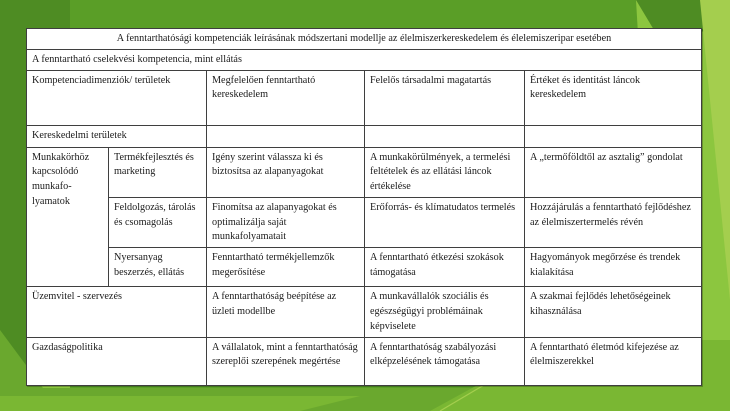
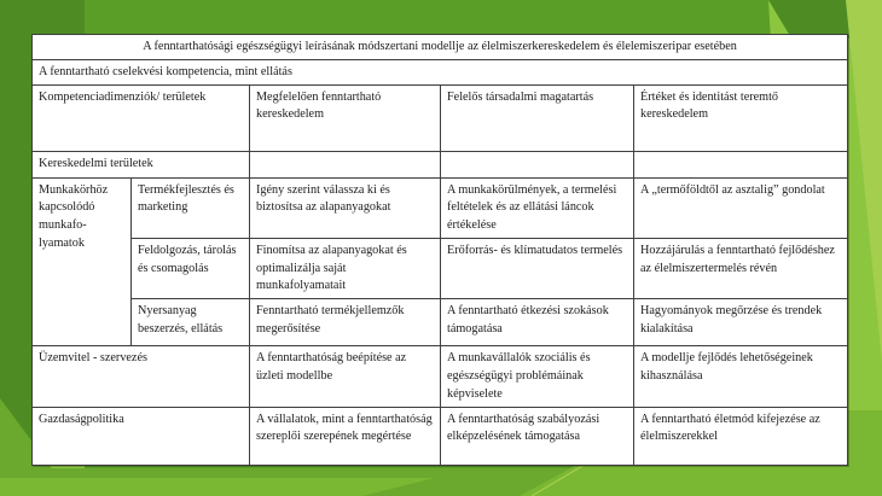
- A fenntarthatósági kompetenciák leírásának módszertani modellje az élelmiszerkereskedelem és élelemiszeripar esetében
+ A fenntarthatósági egészségügyi leírásának módszertani modellje az élelmiszerkereskedelem és élelemiszeripar esetében
  A fenntartható cselekvési kompetencia, mint ellátás
- Kompetenciadimenziók/ területek	Megfelelően fenntartható kereskedelem	Felelős társadalmi magatartás	Értéket és identitást láncok kereskedelem
+ Kompetenciadimenziók/ területek	Megfelelően fenntartható kereskedelem	Felelős társadalmi magatartás	Értéket és identitást teremtő kereskedelem
  Kereskedelmi területek
  Munkakörhöz kapcsolódó munkafo-lyamatok	Termékfejlesztés és marketing	Igény szerint válassza ki és biztosítsa az alapanyagokat	A munkakörülmények, a termelési feltételek és az ellátási láncok értékelése	A „termőföldtől az asztalig” gondolat
  Feldolgozás, tárolás és csomagolás	Finomítsa az alapanyagokat és optimalizálja saját munkafolyamatait	Erőforrás- és klímatudatos termelés	Hozzájárulás a fenntartható fejlődéshez az élelmiszertermelés révén
  Nyersanyag beszerzés, ellátás	Fenntartható termékjellemzők megerősítése	A fenntartható étkezési szokások támogatása	Hagyományok megőrzése és trendek kialakítása
- Üzemvitel - szervezés	A fenntarthatóság beépítése az üzleti modellbe	A munkavállalók szociális és egészségügyi problémáinak képviselete	A szakmai fejlődés lehetőségeinek kihasználása
+ Üzemvitel - szervezés	A fenntarthatóság beépítése az üzleti modellbe	A munkavállalók szociális és egészségügyi problémáinak képviselete	A modellje fejlődés lehetőségeinek kihasználása
  Gazdaságpolitika	A vállalatok, mint a fenntarthatóság szereplői szerepének megértése	A fenntarthatóság szabályozási elképzelésének támogatása	A fenntartható életmód kifejezése az élelmiszerekkel
